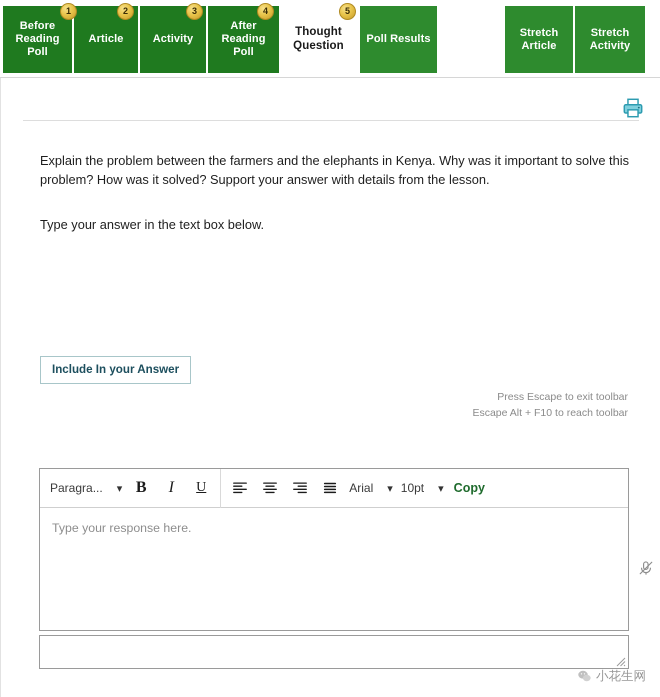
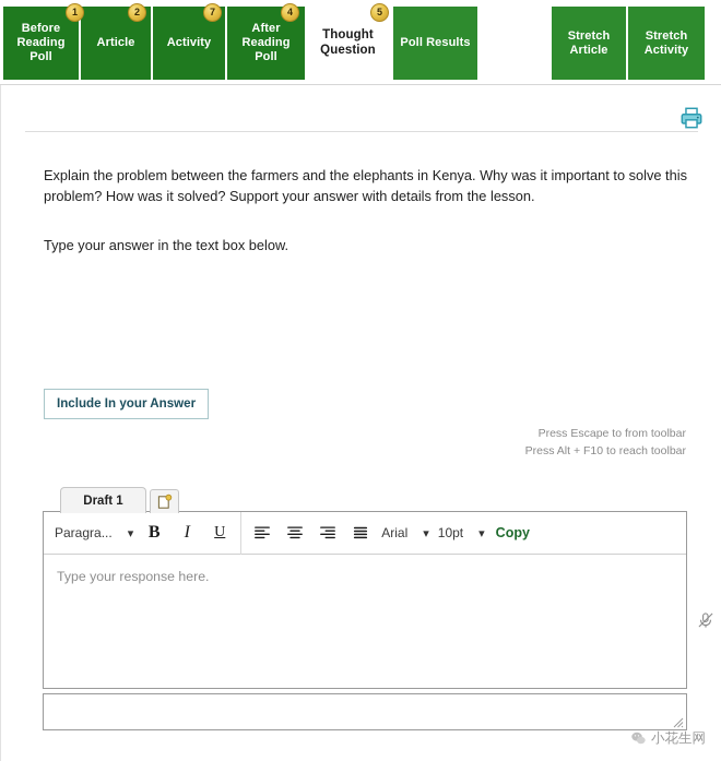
  Before
  Reading
  Poll
  1
  Article
  2
  Activity
- 3
+ 7
  After
  Reading
  Poll
  4
  Thought
  Question
  5
  Poll Results
  Stretch
  Article
  Stretch
  Activity
  Explain the problem between the farmers and the elephants in Kenya. Why was it important to solve this problem? How was it solved? Support your answer with details from the lesson.
  Type your answer in the text box below.
  Include In your Answer
- Press Escape to exit toolbar
+ Press Escape to from toolbar
- Escape Alt + F10 to reach toolbar
+ Press Alt + F10 to reach toolbar
+ Draft 1
  Paragra...
  ▾
  B
  I
  U
  Arial
  ▾
  10pt
  ▾
  Copy
  Type your response here.
  小花生网
